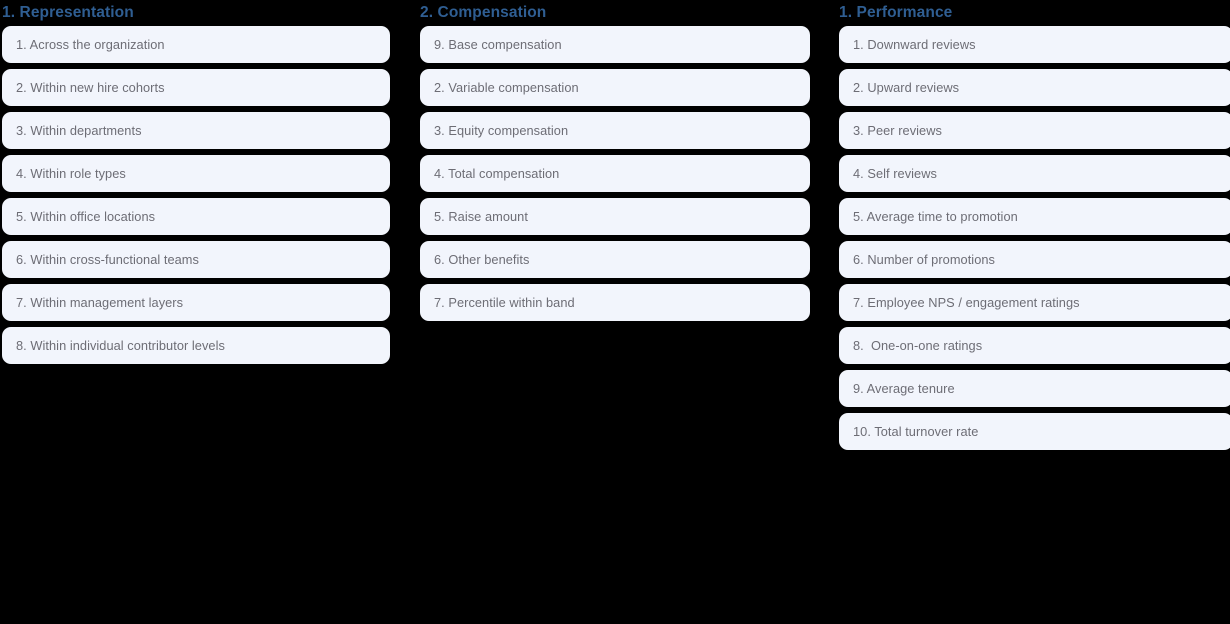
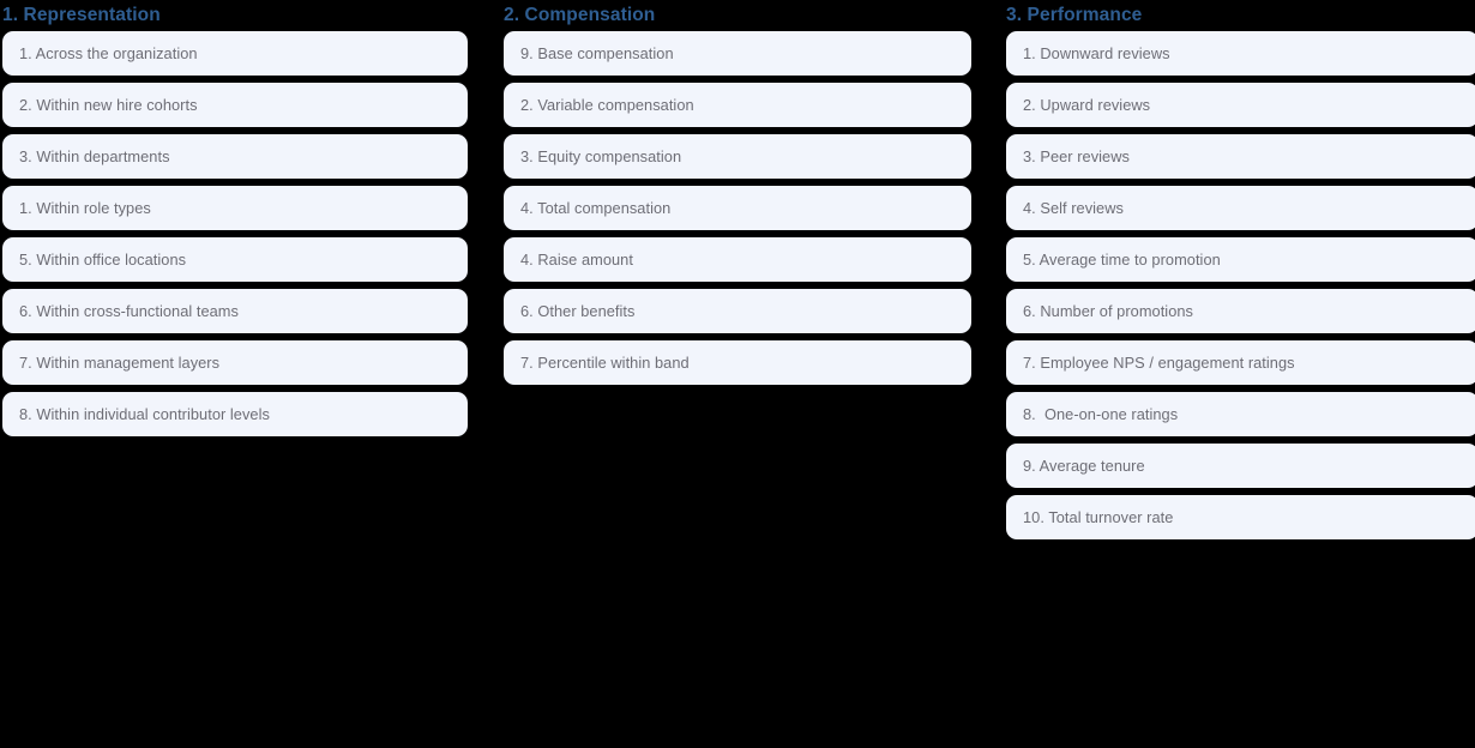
  1. Representation
  1. Across the organization
  2. Within new hire cohorts
  3. Within departments
- 4. Within role types
+ 1. Within role types
  5. Within office locations
  6. Within cross-functional teams
  7. Within management layers
  8. Within individual contributor levels
  2. Compensation
  9. Base compensation
  2. Variable compensation
  3. Equity compensation
  4. Total compensation
- 5. Raise amount
+ 4. Raise amount
  6. Other benefits
  7. Percentile within band
- 1. Performance
+ 3. Performance
  1. Downward reviews
  2. Upward reviews
  3. Peer reviews
  4. Self reviews
  5. Average time to promotion
  6. Number of promotions
  7. Employee NPS / engagement ratings
  8. One-on-one ratings
  9. Average tenure
  10. Total turnover rate
